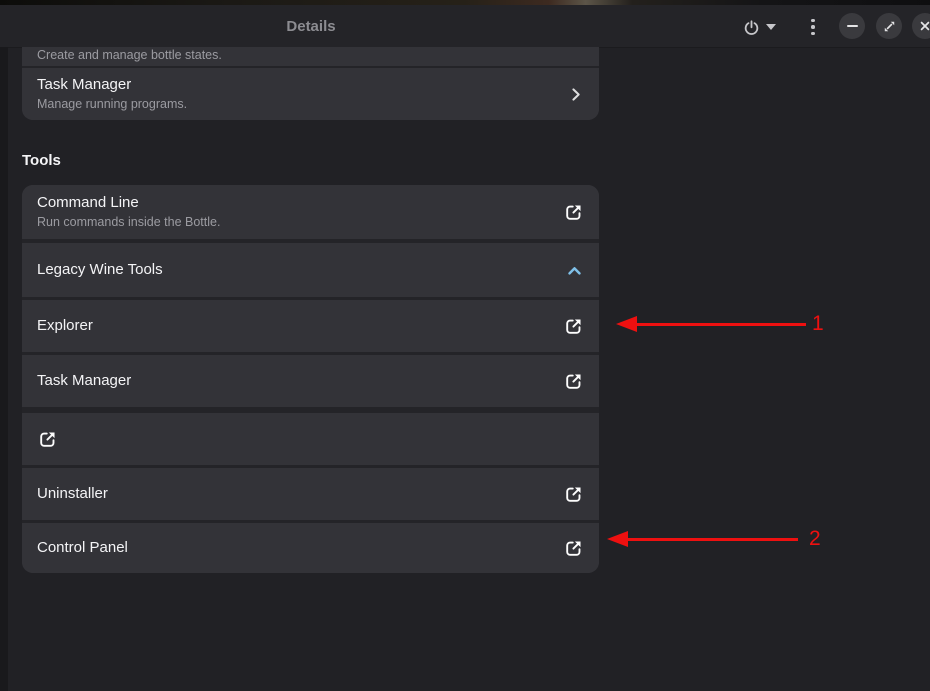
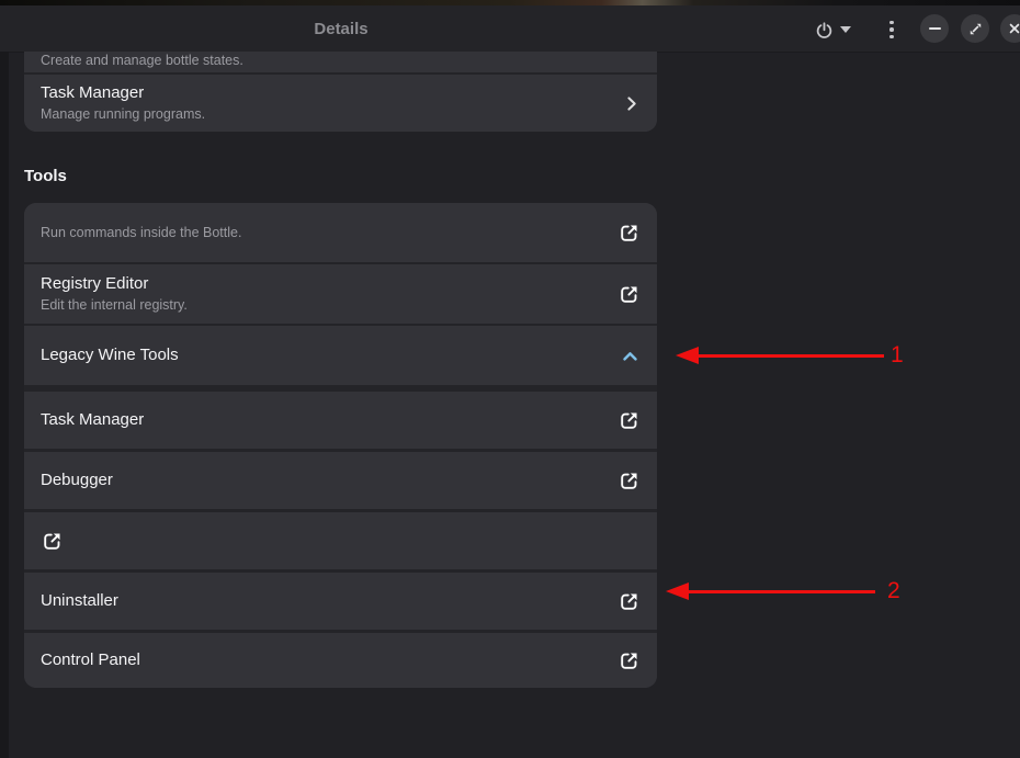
  Details
  Create and manage bottle states.
  Task Manager
  Manage running programs.
  Tools
- Command Line
  Run commands inside the Bottle.
+ Registry Editor
+ Edit the internal registry.
  Legacy Wine Tools
- Explorer
  Task Manager
+ Debugger
  Uninstaller
  Control Panel
  1
  2
